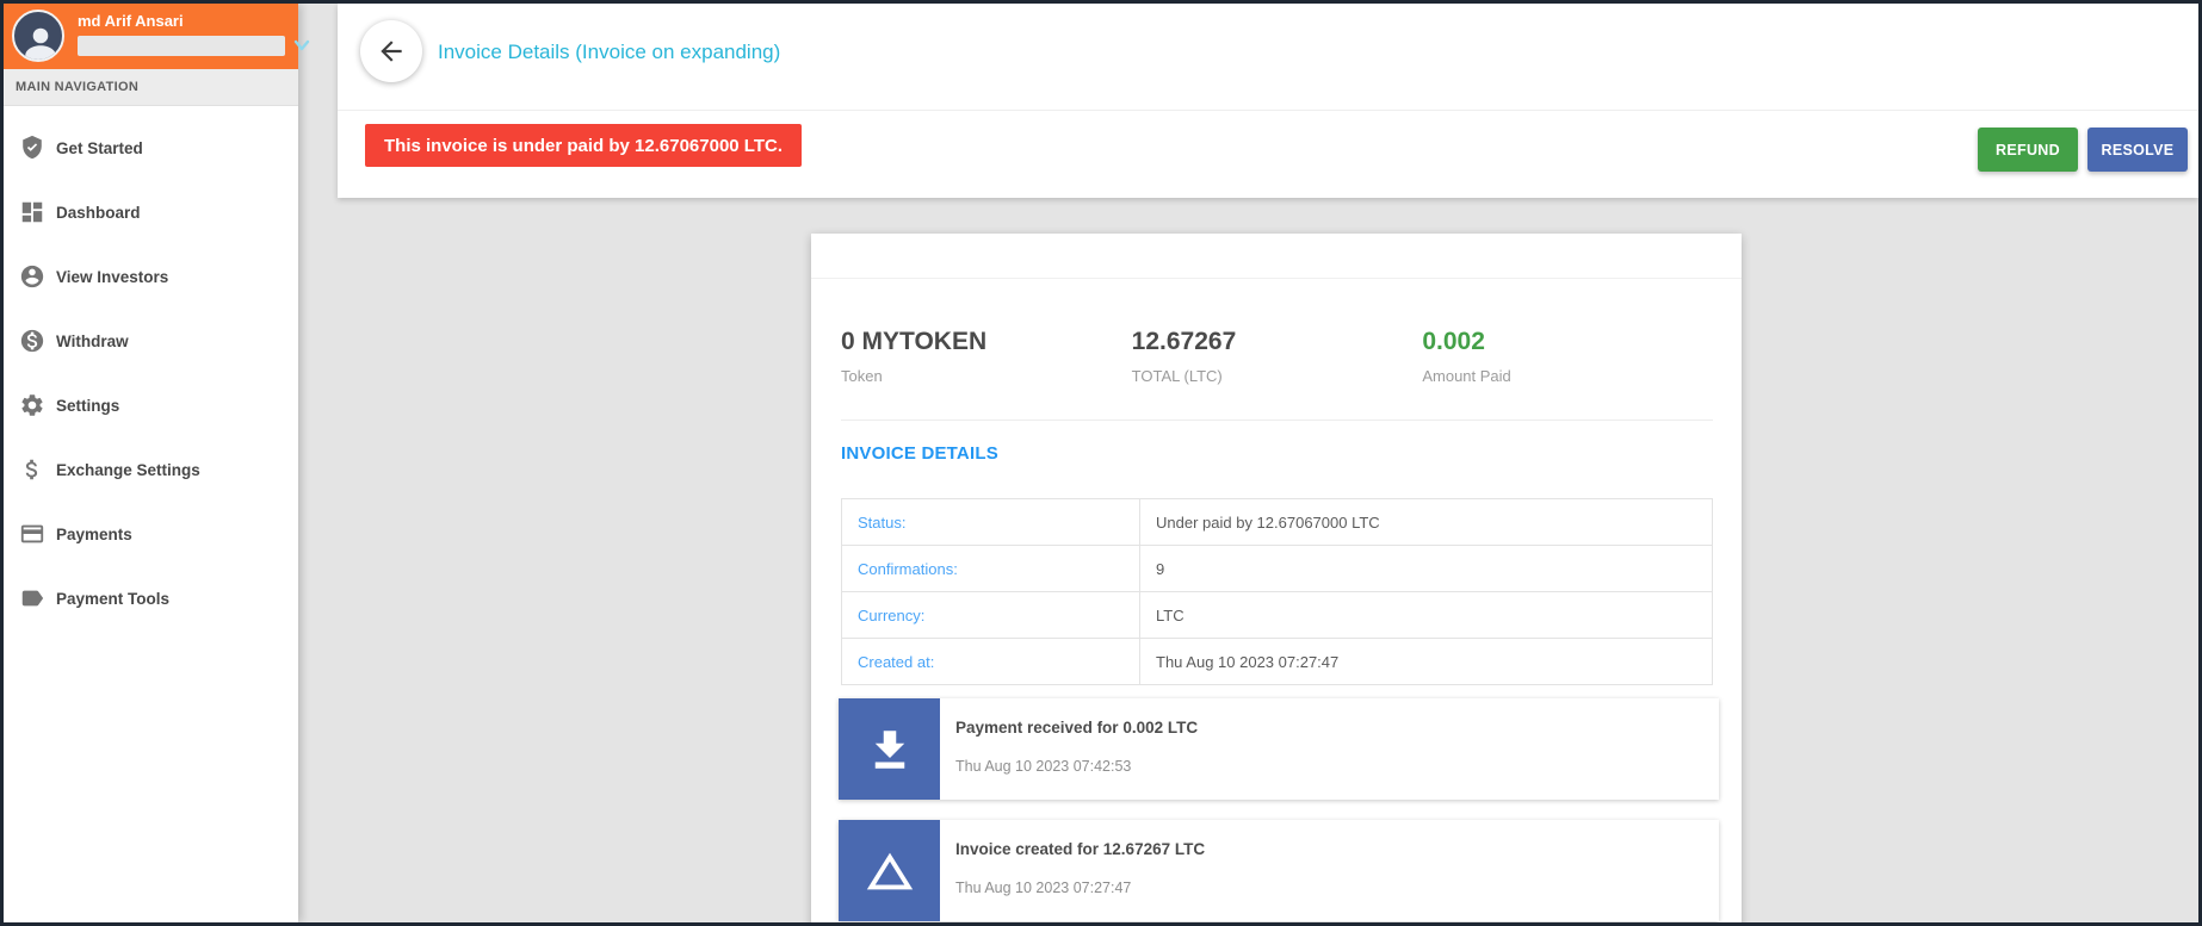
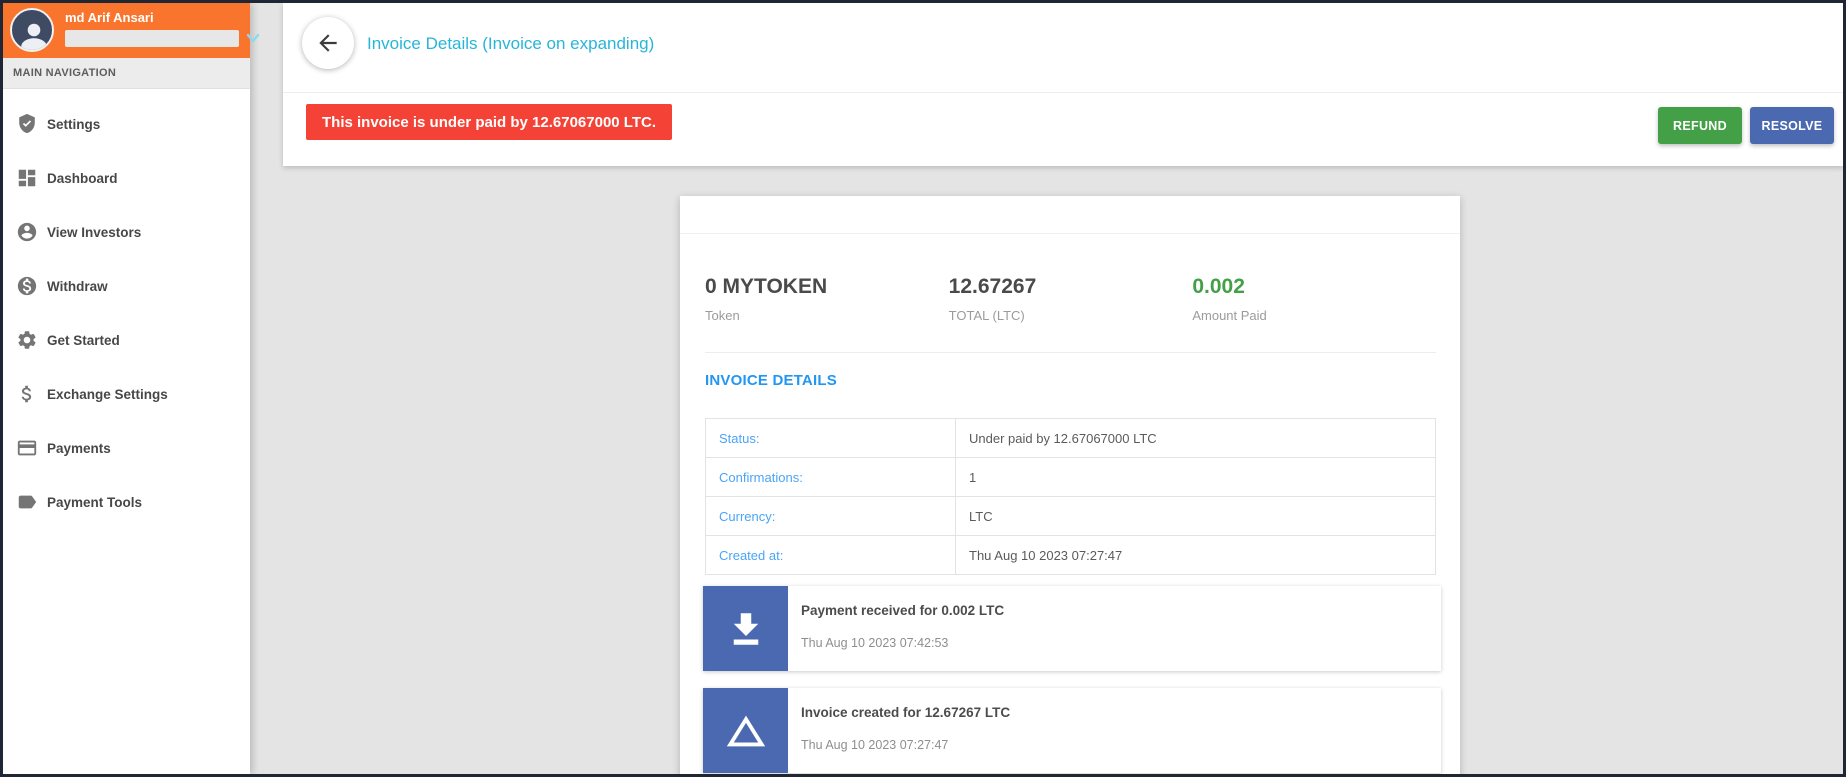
  md Arif Ansari
  MAIN NAVIGATION
- Get Started
+ Settings
  Dashboard
  View Investors
  Withdraw
- Settings
+ Get Started
  Exchange Settings
  Payments
  Payment Tools
  Invoice Details (Invoice on expanding)
  This invoice is under paid by 12.67067000 LTC.
  REFUND
  RESOLVE
  0 MYTOKEN
  Token
  12.67267
  TOTAL (LTC)
  0.002
  Amount Paid
  INVOICE DETAILS
  Status:	Under paid by 12.67067000 LTC
- Confirmations:	9
+ Confirmations:	1
  Currency:	LTC
  Created at:	Thu Aug 10 2023 07:27:47
  Payment received for 0.002 LTC
  Thu Aug 10 2023 07:42:53
  Invoice created for 12.67267 LTC
  Thu Aug 10 2023 07:27:47
